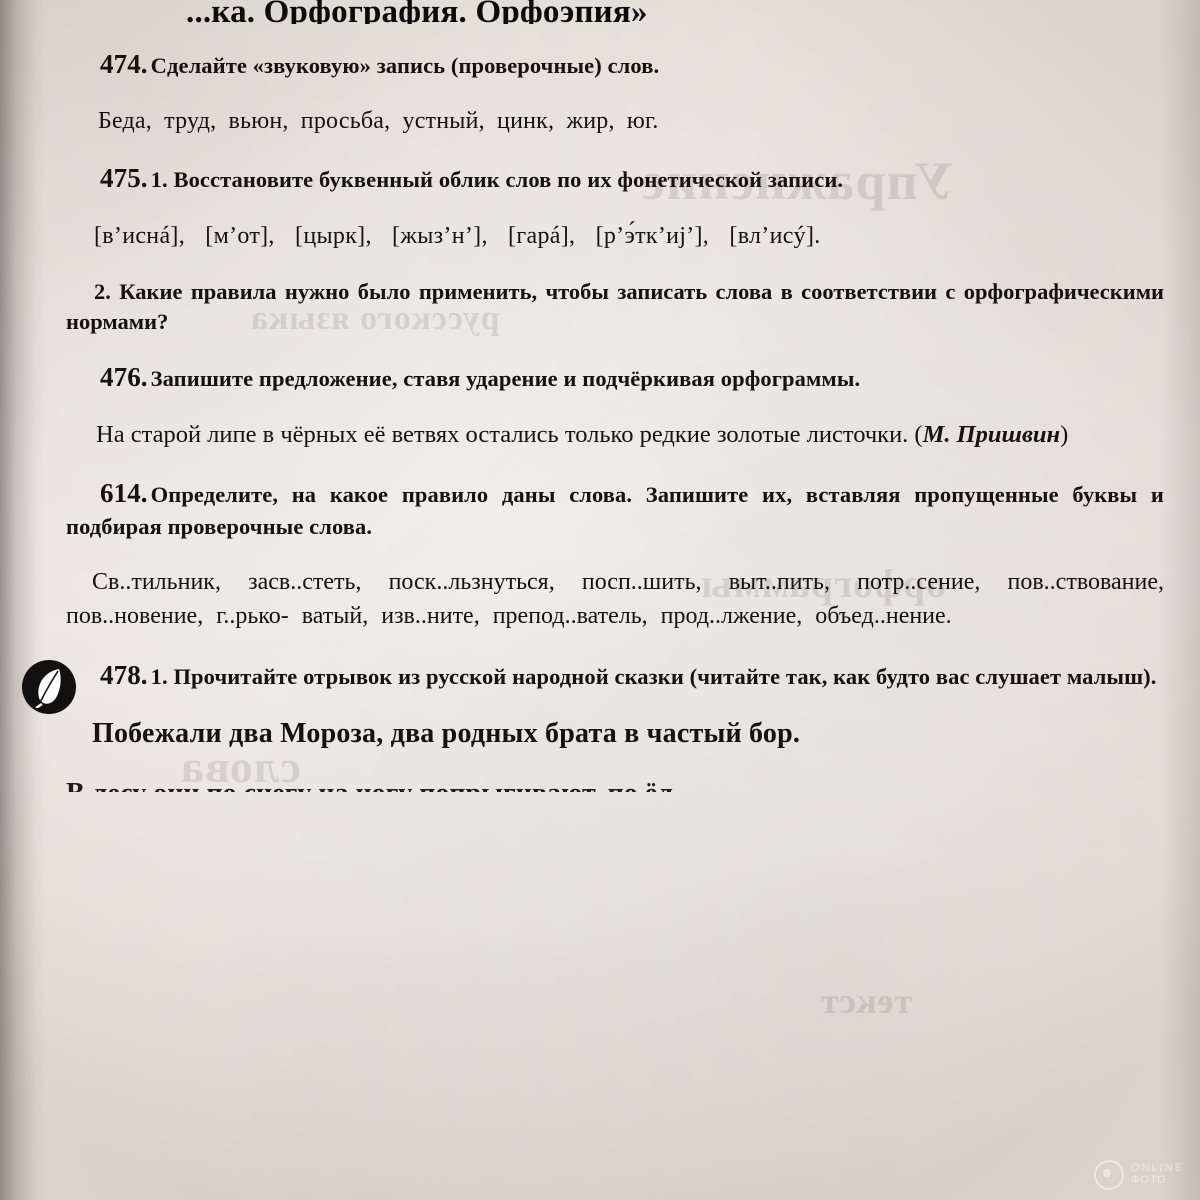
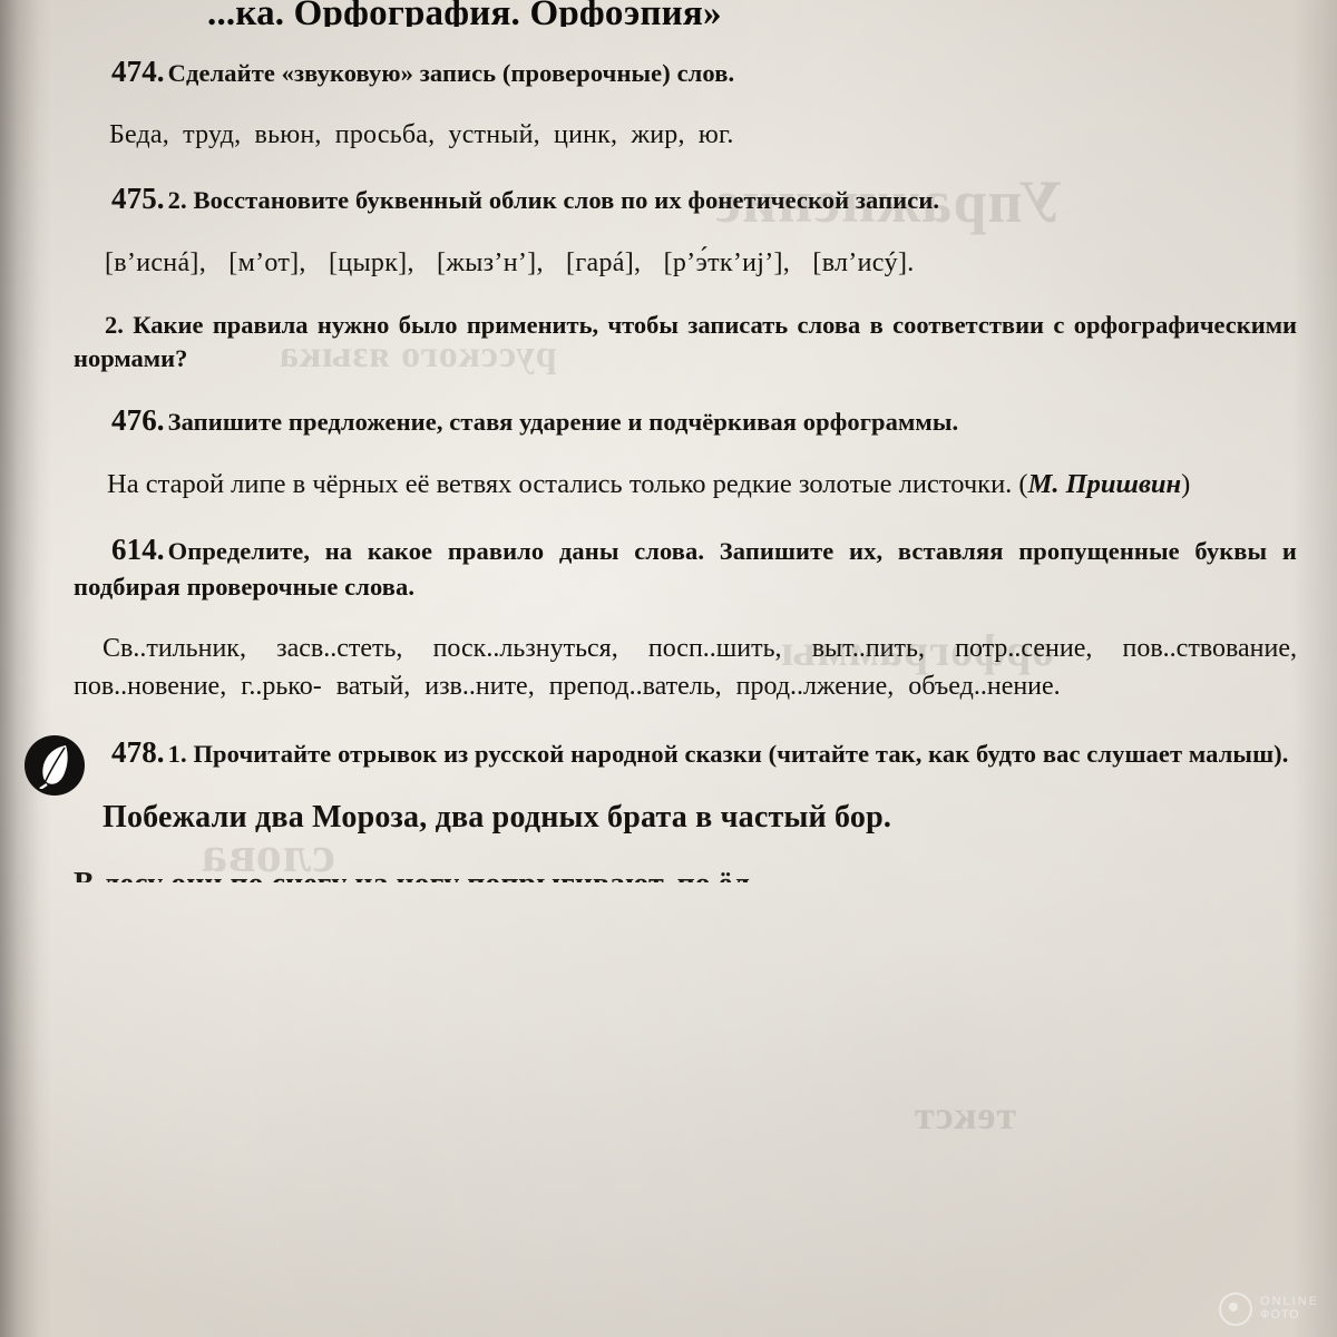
  ...ка. Орфография. Орфоэпия»
  474.Сделайте «звуковую» запись (проверочные) слов.
  Беда, труд, вьюн, просьба, устный, цинк, жир, юг.
- 475.1. Восстановите буквенный облик слов по их фонетической записи.
+ 475.2. Восстановите буквенный облик слов по их фонетической записи.
  [в’иснá], [м’от], [цырк], [жыз’н’], [гарá], [р’э́тк’иj’], [вл’исý].
  2. Какие правила нужно было применить, чтобы записать слова в соответствии с орфографическими нормами?
  476.Запишите предложение, ставя ударение и подчёркивая орфограммы.
  На старой липе в чёрных её ветвях остались только редкие золотые листочки. (М. Пришвин)
  614.Определите, на какое правило даны слова. Запишите их, вставляя пропущенные буквы и подбирая проверочные слова.
  Св..тильник, засв..стеть, поск..льзнуться, посп..шить, выт..пить, потр..сение, пов..ствование, пов..новение, г..рько- ватый, изв..ните, препод..ватель, прод..лжение, объед..нение.
  478.1. Прочитайте отрывок из русской народной сказки (читайте так, как будто вас слушает малыш).
  Побежали два Мороза, два родных брата в частый бор.
  ONLINE
  ФОТО
